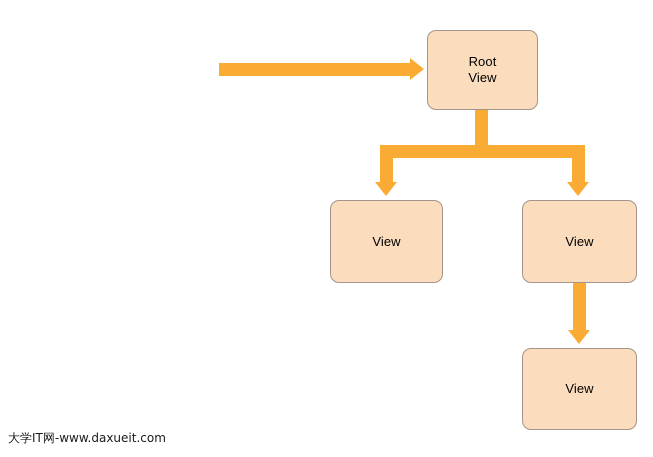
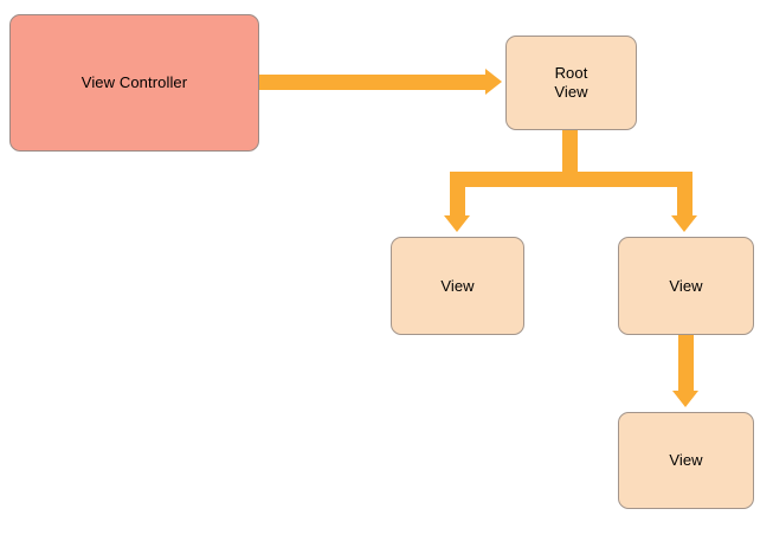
+ View Controller
  Root
  View
  View
  View
  View
- 大学IT网-www.daxueit.com
